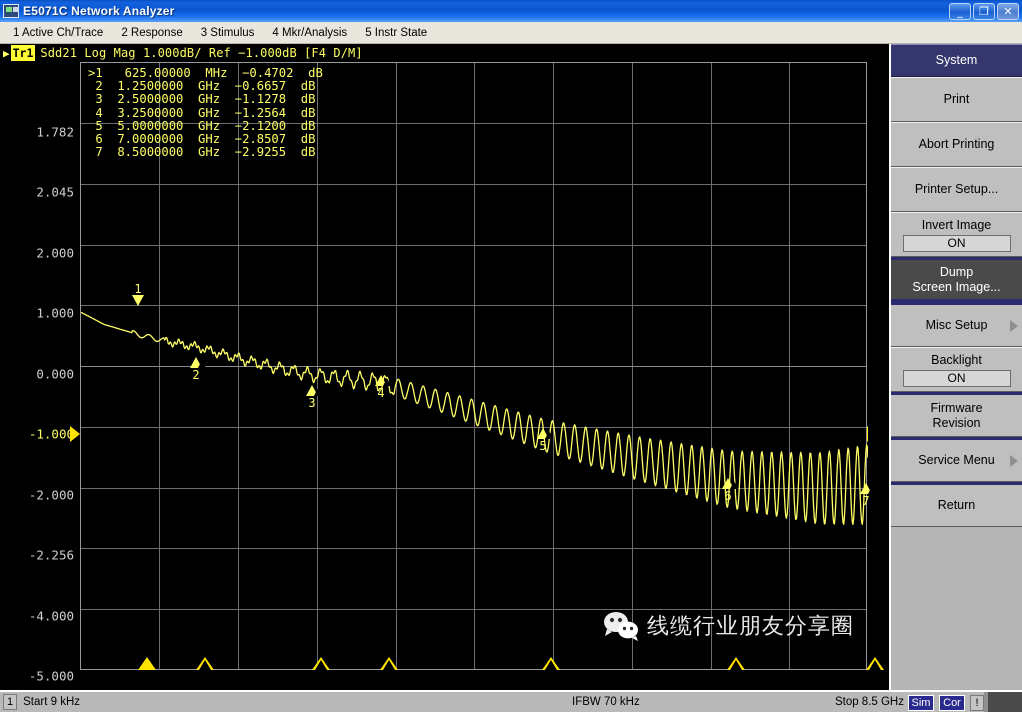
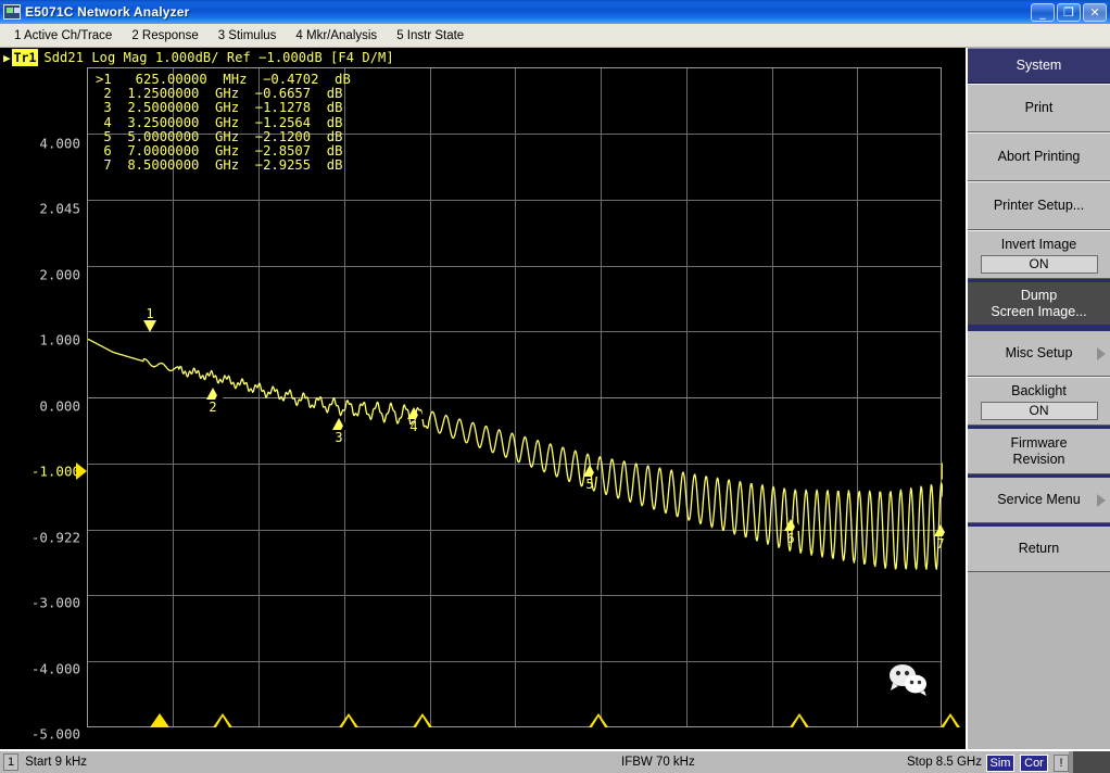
  E5071C Network Analyzer
  _
  ❐
  ✕
  1 Active Ch/Trace
  2 Response
  3 Stimulus
  4 Mkr/Analysis
  5 Instr State
  ▶
  Tr1
  Sdd21 Log Mag 1.000dB/ Ref −1.000dB [F4 D/M]
- 1.782
+ 4.000
  2.045
  2.000
  1.000
  0.000
  -1.000
- -2.000
+ -0.922
- -2.256
+ -3.000
  -4.000
  -5.000
  >1 625.00000 MHz −0.4702 dB
  2 1.2500000 GHz −0.6657 dB
  3 2.5000000 GHz −1.1278 dB
  4 3.2500000 GHz −1.2564 dB
  5 5.0000000 GHz −2.1200 dB
  6 7.0000000 GHz −2.8507 dB
  7 8.5000000 GHz −2.9255 dB
  1
  2
  3
  4
  5
  6
  7
- 线缆行业朋友分享圈
  System
  Print
  Abort Printing
  Printer Setup...
  Invert Image
  ON
  Dump
  Screen Image...
  Misc Setup
  Backlight
  ON
  Firmware
  Revision
  Service Menu
  Return
  1
  Start 9 kHz
  IFBW 70 kHz
  Stop 8.5 GHz
  Sim
  Cor
  !
